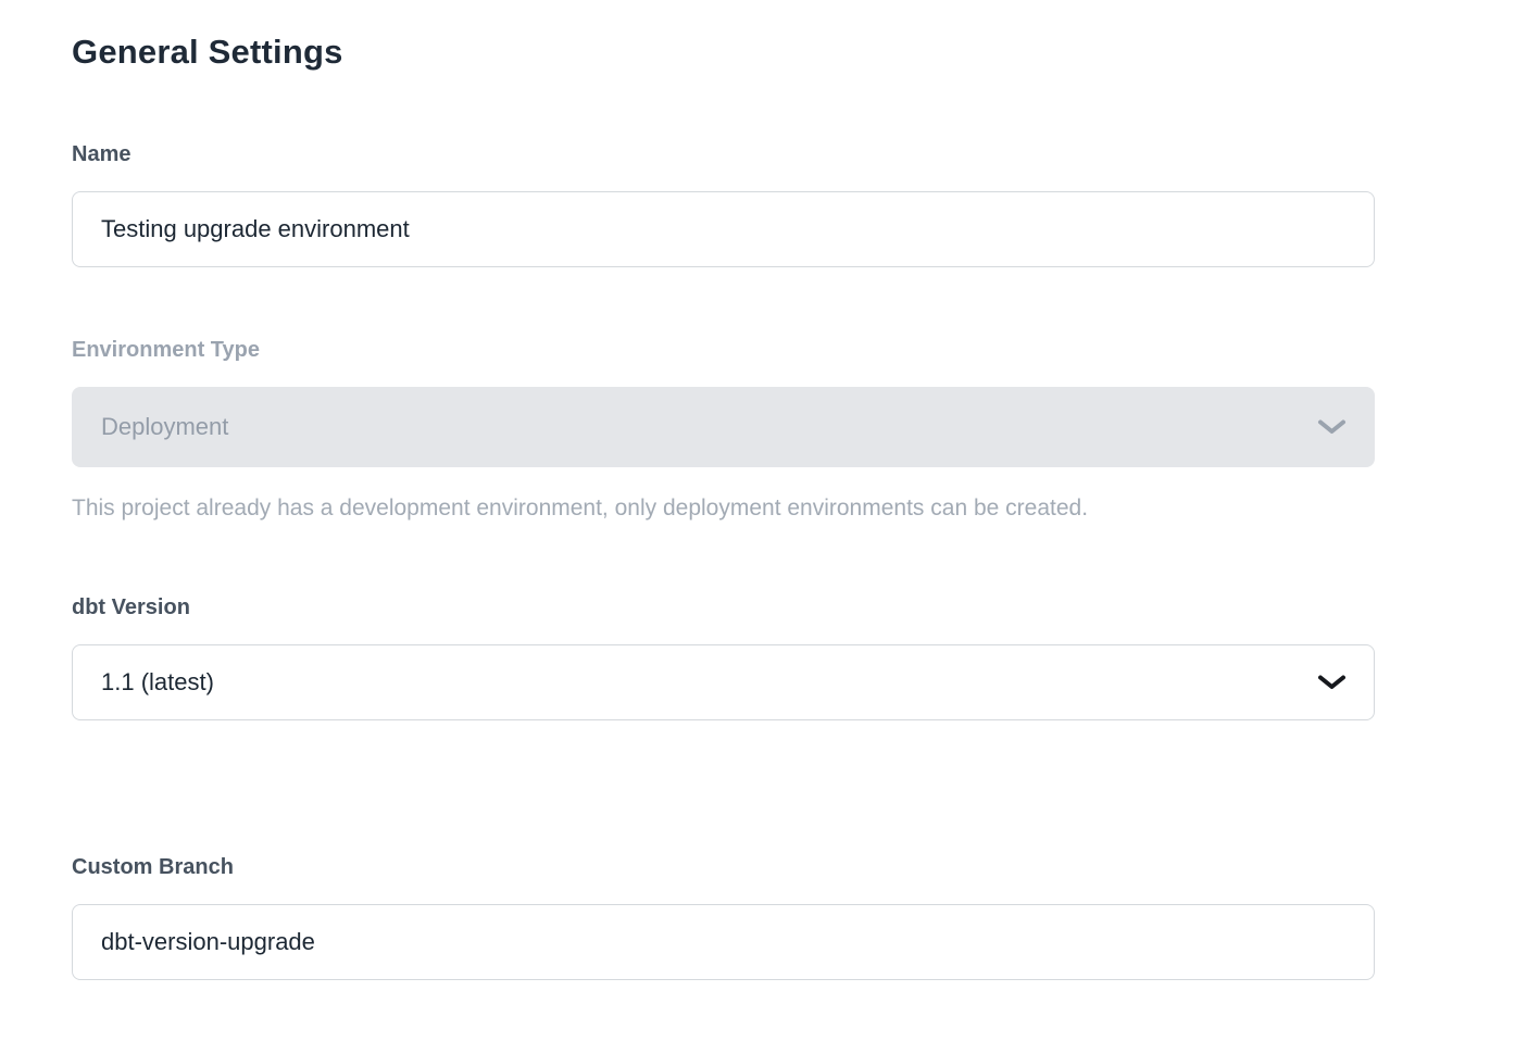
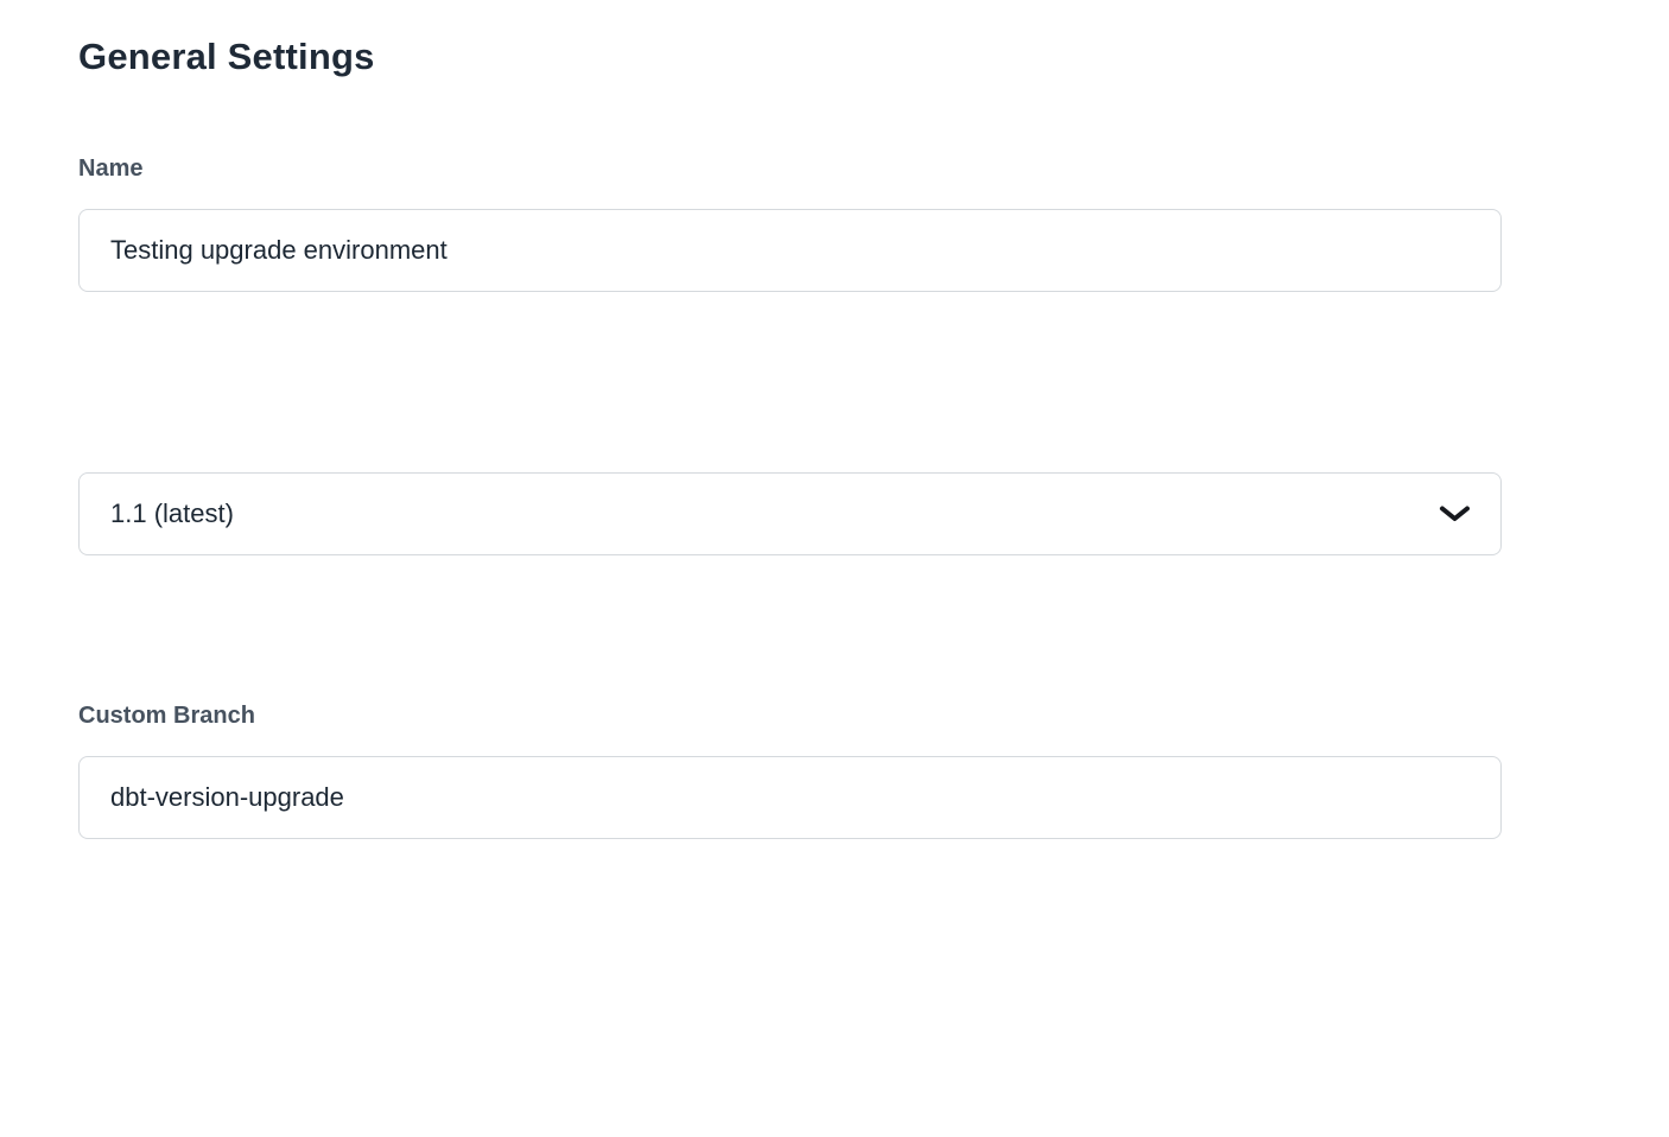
  General Settings
  Name
  Testing upgrade environment
- Environment Type
- Deployment
- This project already has a development environment, only deployment environments can be created.
- dbt Version
  1.1 (latest)
  Custom Branch
  dbt-version-upgrade
